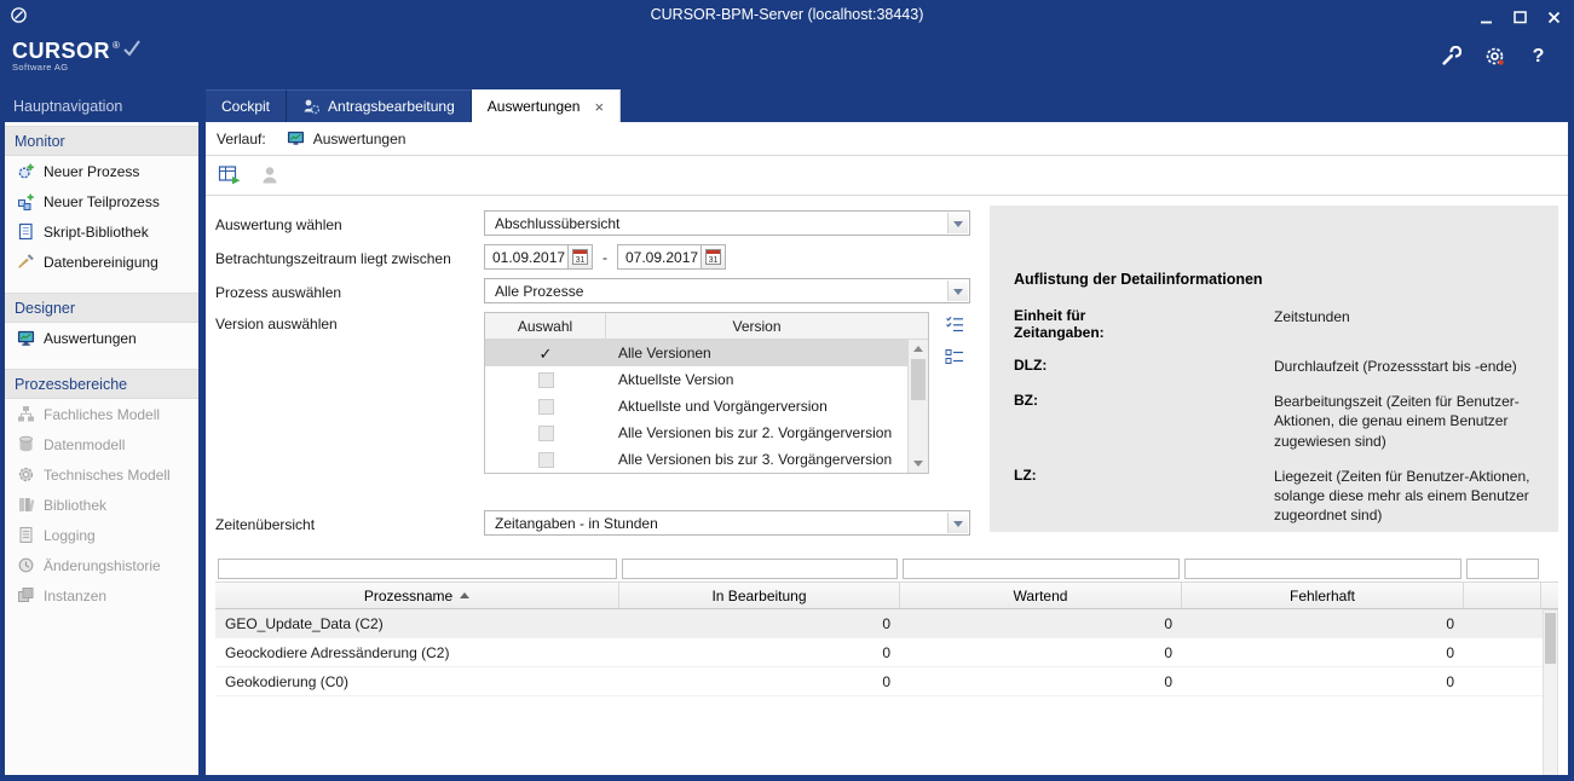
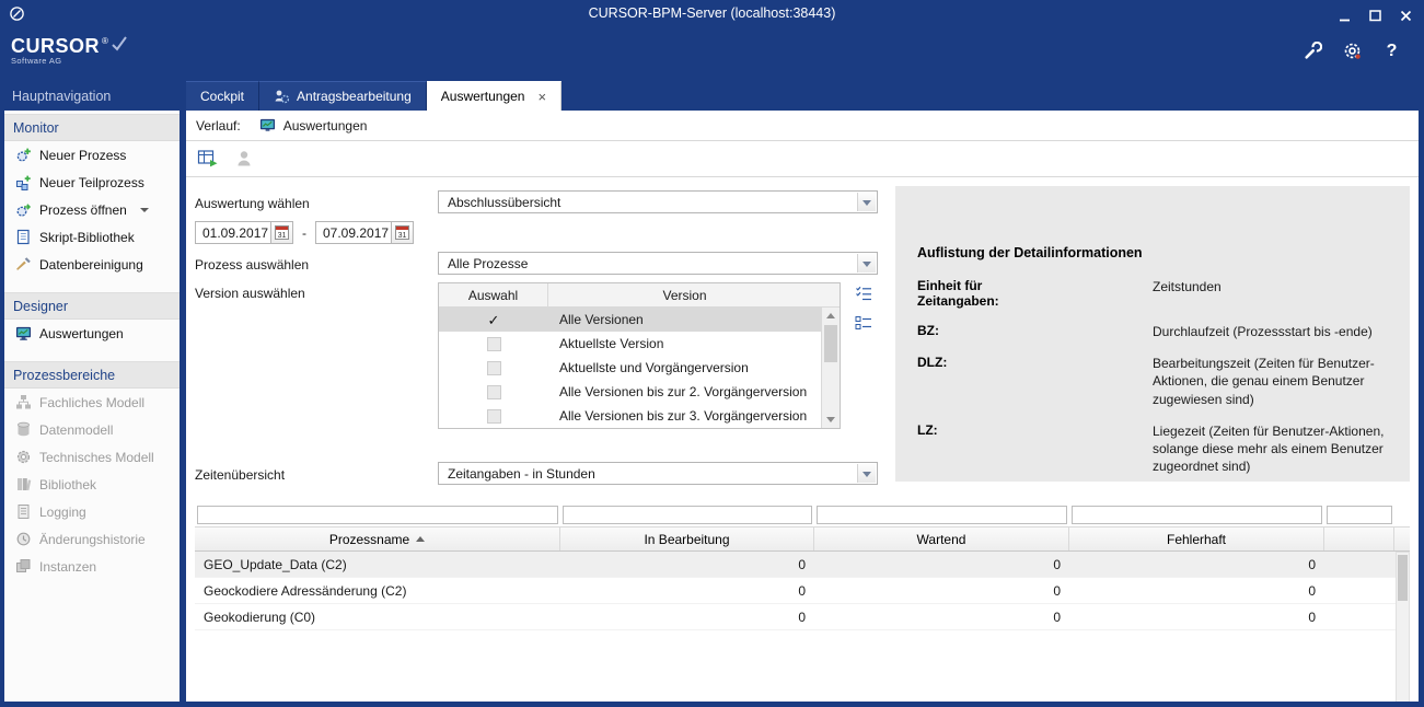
  CURSOR-BPM-Server (localhost:38443)
  CURSOR
  ®
  Software AG
  ?
  Hauptnavigation
  Cockpit
  Antragsbearbeitung
  Auswertungen
  ×
  Monitor
  Neuer Prozess
  Neuer Teilprozess
+ Prozess öffnen
  Skript-Bibliothek
  Datenbereinigung
  Designer
  Auswertungen
  Prozessbereiche
  Fachliches Modell
  Datenmodell
  Technisches Modell
  Bibliothek
  Logging
  Änderungshistorie
  Instanzen
  Verlauf:
  Auswertungen
  Auswertung wählen
  Abschlussübersicht
- Betrachtungszeitraum liegt zwischen
  01.09.2017
  -
  07.09.2017
  Prozess auswählen
  Alle Prozesse
  Version auswählen
  Auswahl
  Version
  ✓
  Alle Versionen
  Aktuellste Version
  Aktuellste und Vorgängerversion
  Alle Versionen bis zur 2. Vorgängerversion
  Alle Versionen bis zur 3. Vorgängerversion
  Zeitenübersicht
  Zeitangaben - in Stunden
  Auflistung der Detailinformationen
  Einheit für Zeitangaben:
  Zeitstunden
- DLZ:
+ BZ:
  Durchlaufzeit (Prozessstart bis -ende)
- BZ:
+ DLZ:
  Bearbeitungszeit (Zeiten für Benutzer-Aktionen, die genau einem Benutzer zugewiesen sind)
  LZ:
  Liegezeit (Zeiten für Benutzer-Aktionen, solange diese mehr als einem Benutzer zugeordnet sind)
  Prozessname
  In Bearbeitung
  Wartend
  Fehlerhaft
  GEO_Update_Data (C2)
  0
  0
  0
  Geockodiere Adressänderung (C2)
  0
  0
  0
  Geokodierung (C0)
  0
  0
  0
